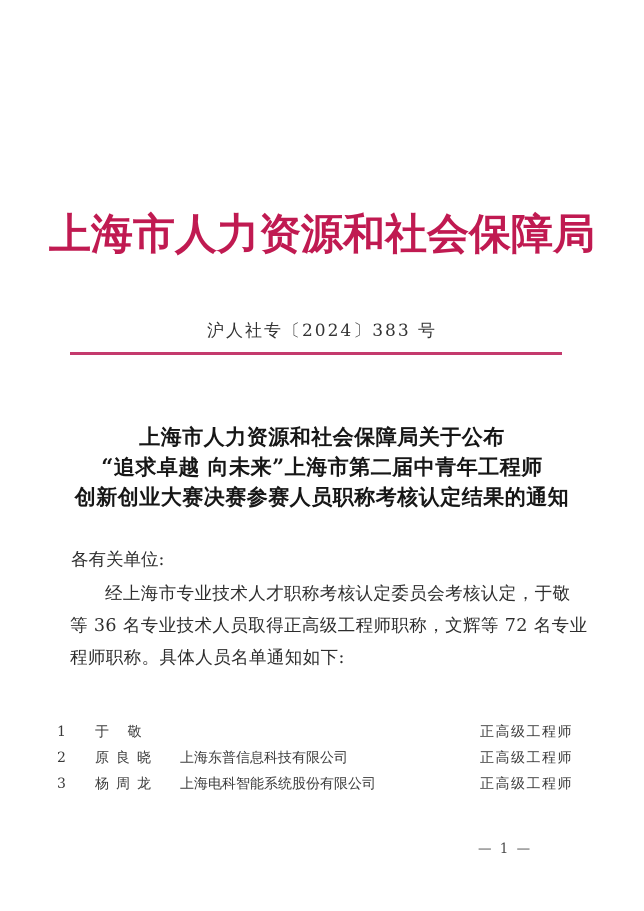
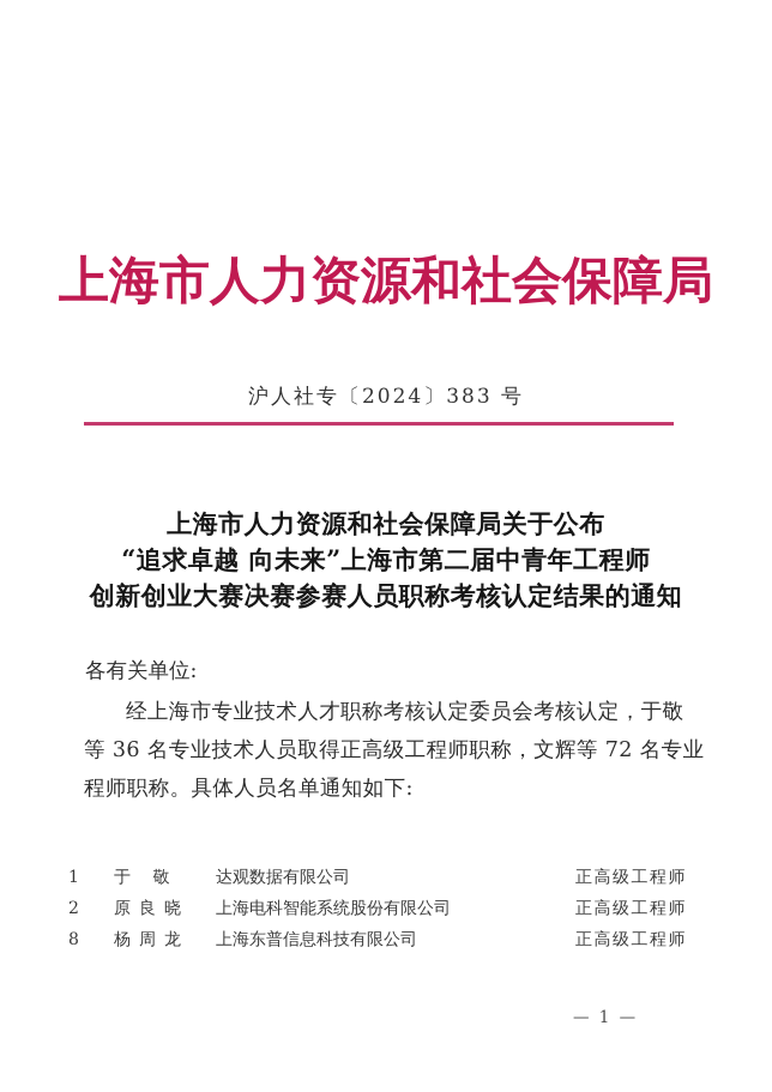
  上海市人力资源和社会保障局
  沪人社专〔2024〕383 号
  上海市人力资源和社会保障局关于公布
  “追求卓越 向未来”上海市第二届中青年工程师
  创新创业大赛决赛参赛人员职称考核认定结果的通知
  各有关单位:
  经上海市专业技术人才职称考核认定委员会考核认定，于敬
  等 36 名专业技术人员取得正高级工程师职称，文辉等 72 名专业
  程师职称。具体人员名单通知如下:
  1
  于 敬
+ 达观数据有限公司
  正高级工程师
  2
  原良晓
- 上海东普信息科技有限公司
+ 上海电科智能系统股份有限公司
  正高级工程师
- 3
+ 8
  杨周龙
- 上海电科智能系统股份有限公司
+ 上海东普信息科技有限公司
  正高级工程师
  — 1 —
